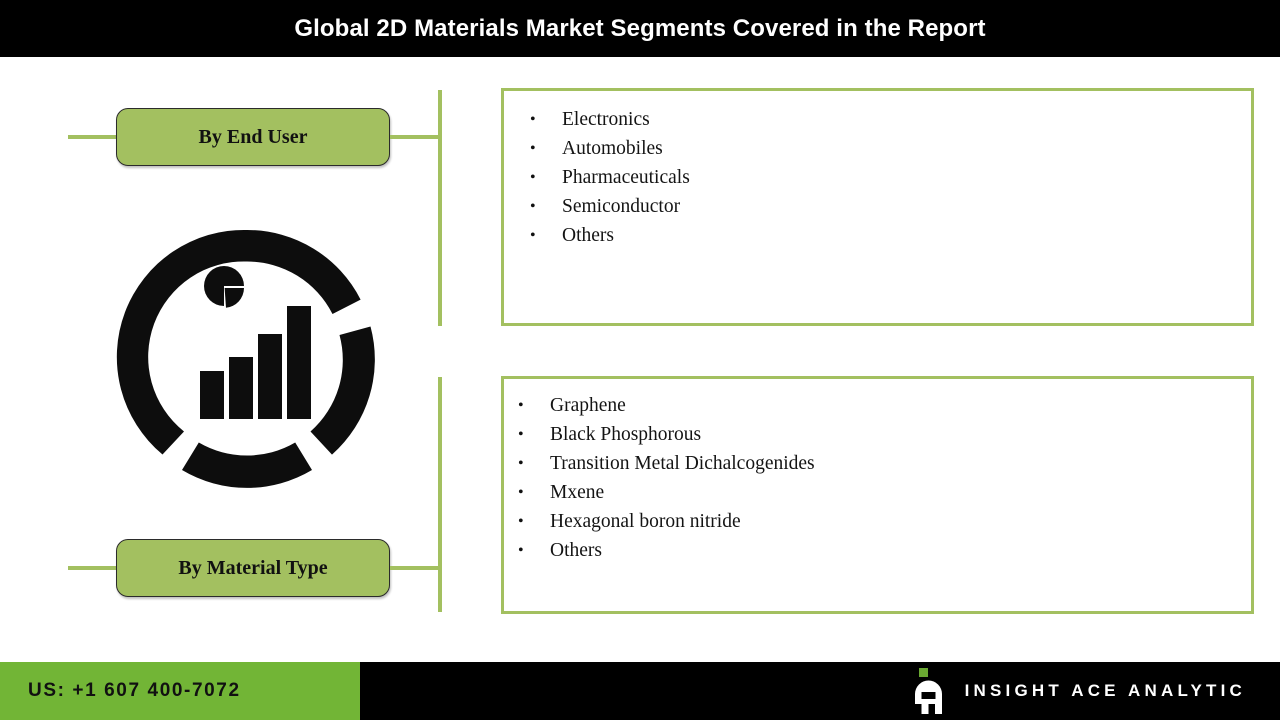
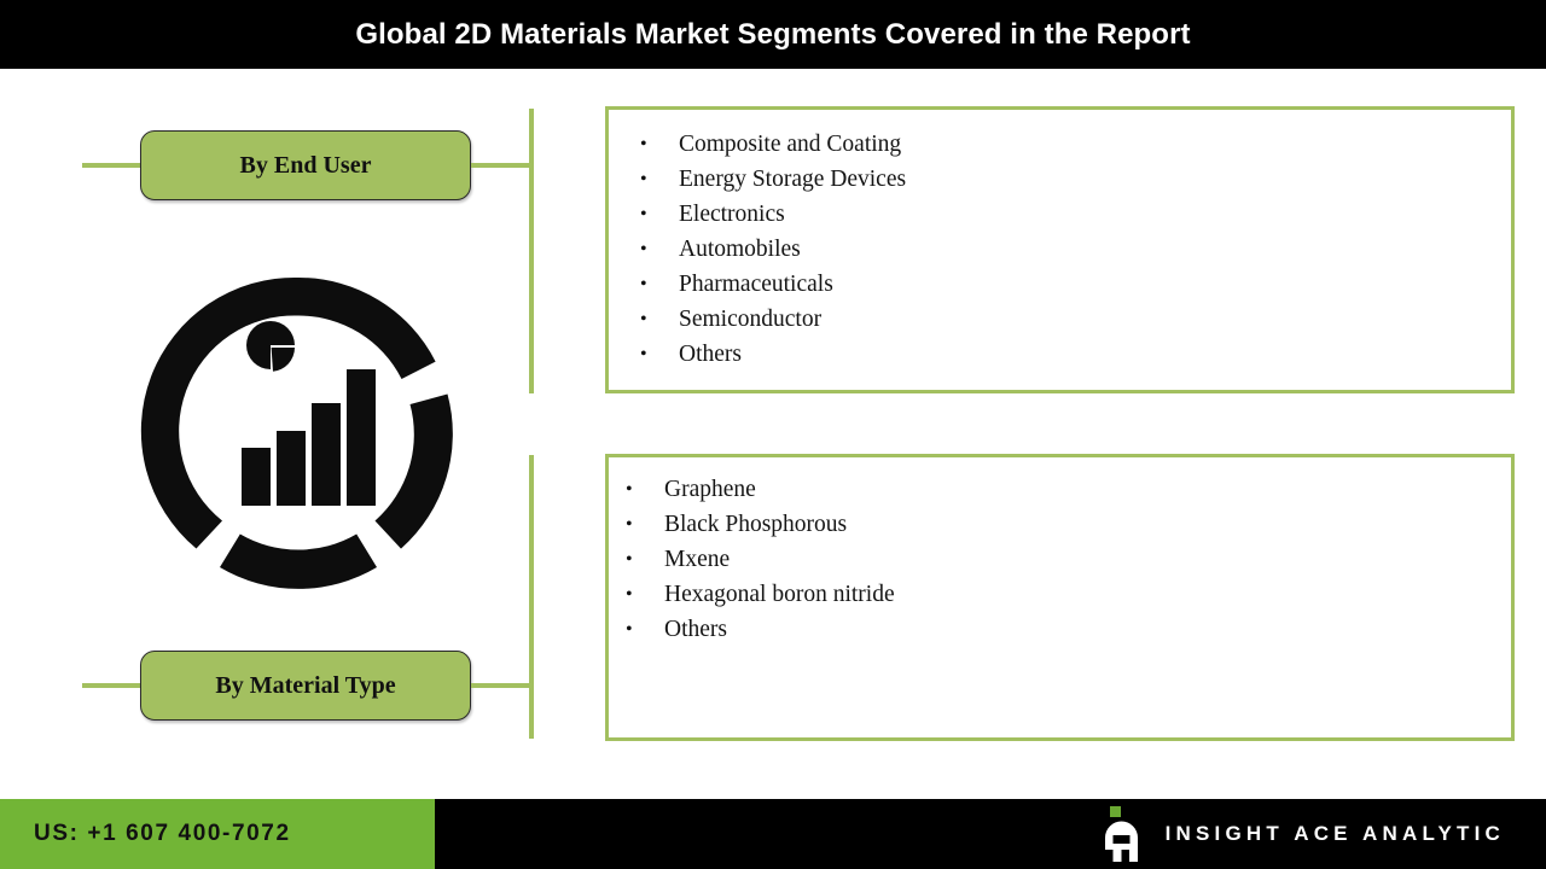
  Global 2D Materials Market Segments Covered in the Report
  By End User
  By Material Type
+ Composite and Coating
+ Energy Storage Devices
  Electronics
  Automobiles
  Pharmaceuticals
  Semiconductor
  Others
  Graphene
  Black Phosphorous
- Transition Metal Dichalcogenides
  Mxene
  Hexagonal boron nitride
  Others
  US: +1 607 400-7072
  INSIGHT ACE ANALYTIC
